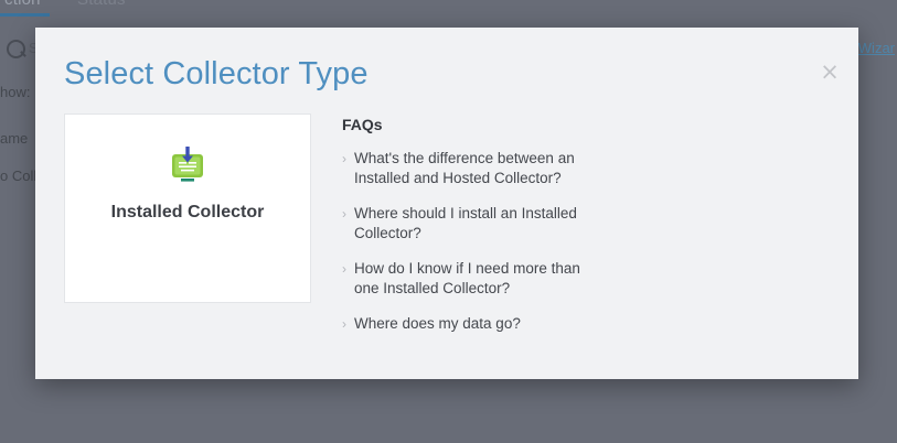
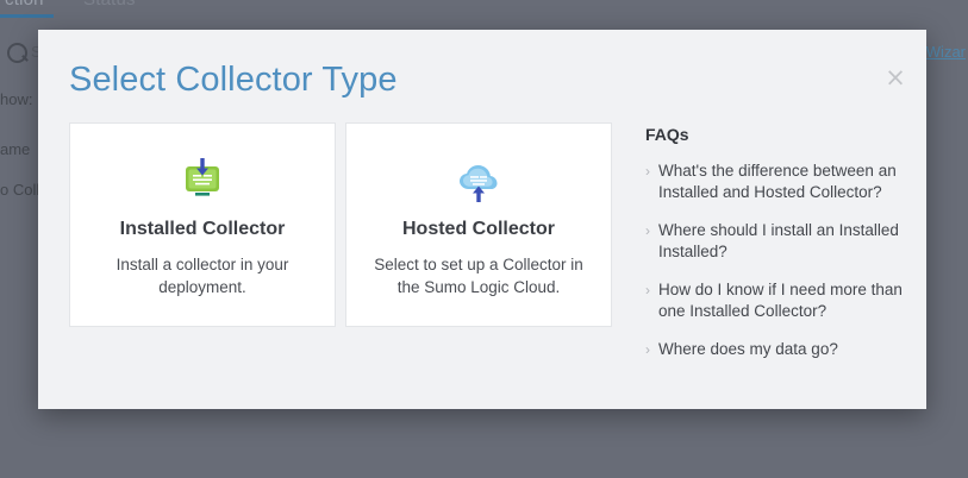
  S
  how:
  ame
  o Col
  Wizar
  ×
  Select Collector Type
  Installed Collector
+ Install a collector in your deployment.
+ Hosted Collector
+ Select to set up a Collector in the Sumo Logic Cloud.
  FAQs
  ›
  What's the difference between an Installed and Hosted Collector?
  ›
- Where should I install an Installed Collector?
+ Where should I install an Installed Installed?
  ›
  How do I know if I need more than one Installed Collector?
  ›
  Where does my data go?
